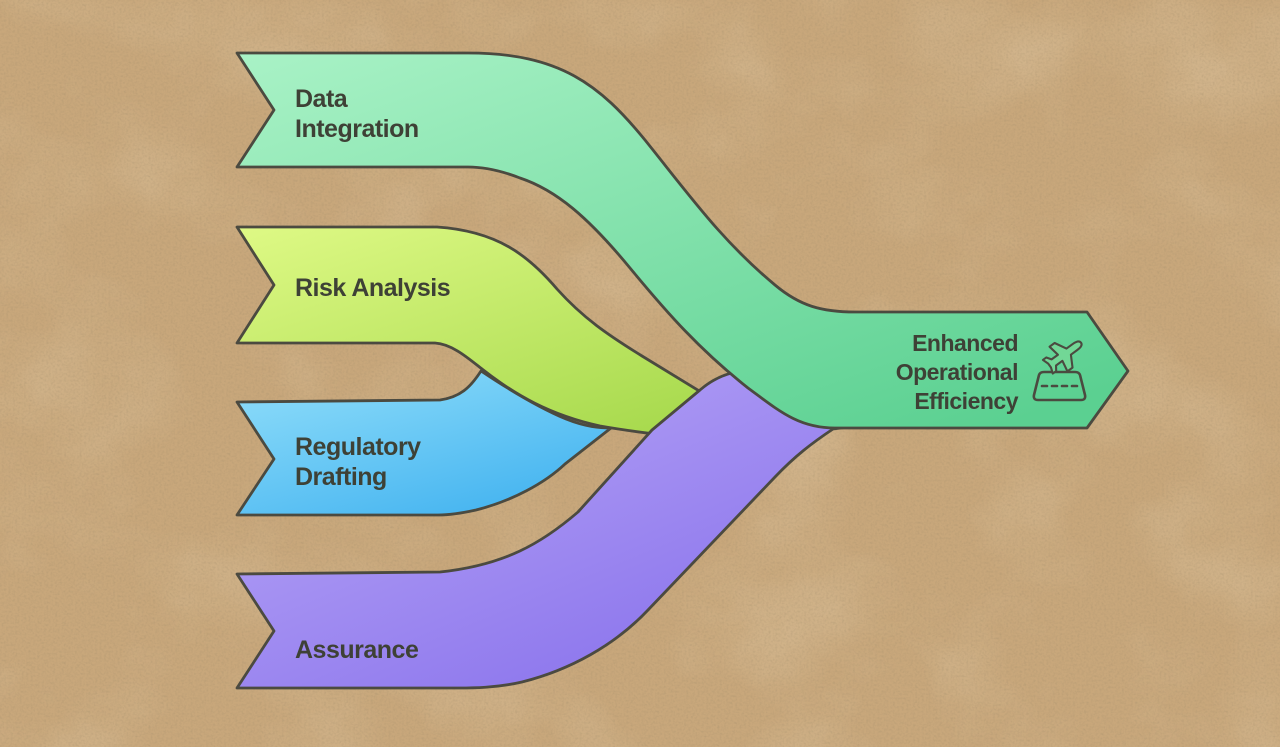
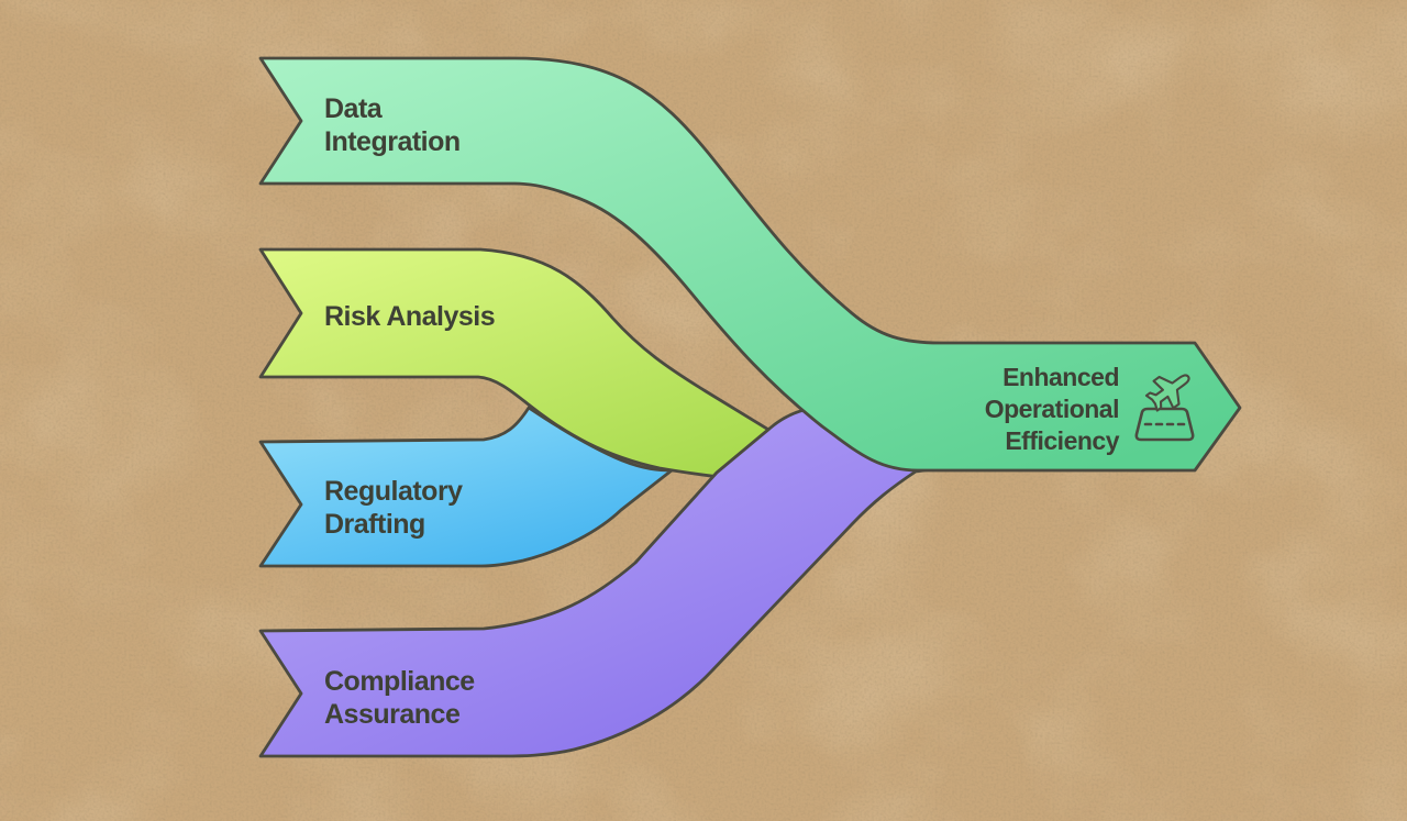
  Data
  Integration
  Risk Analysis
  Regulatory
  Drafting
+ Compliance
  Assurance
  Enhanced
  Operational
  Efficiency
